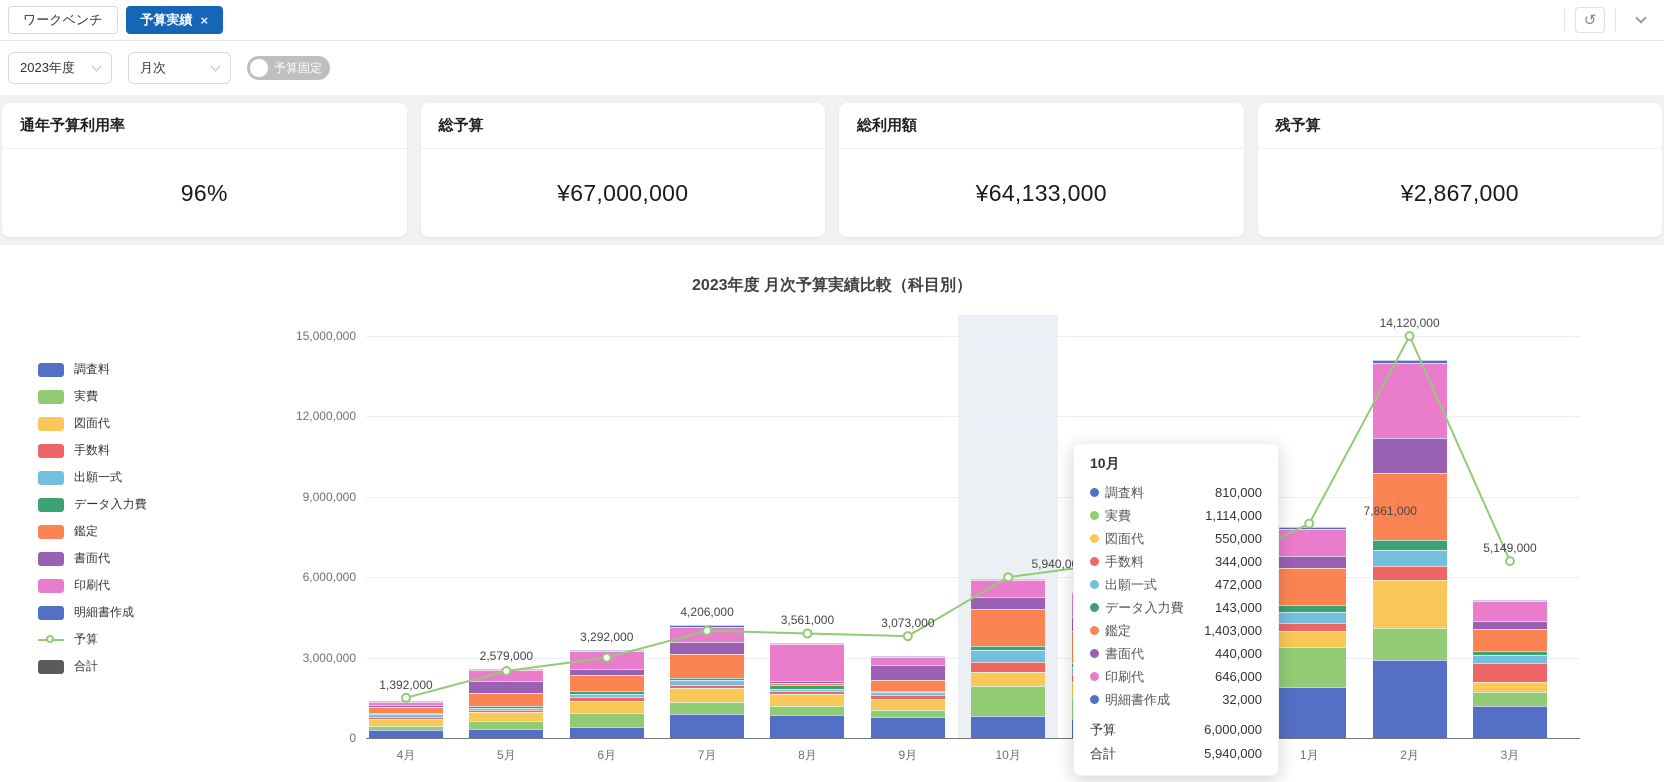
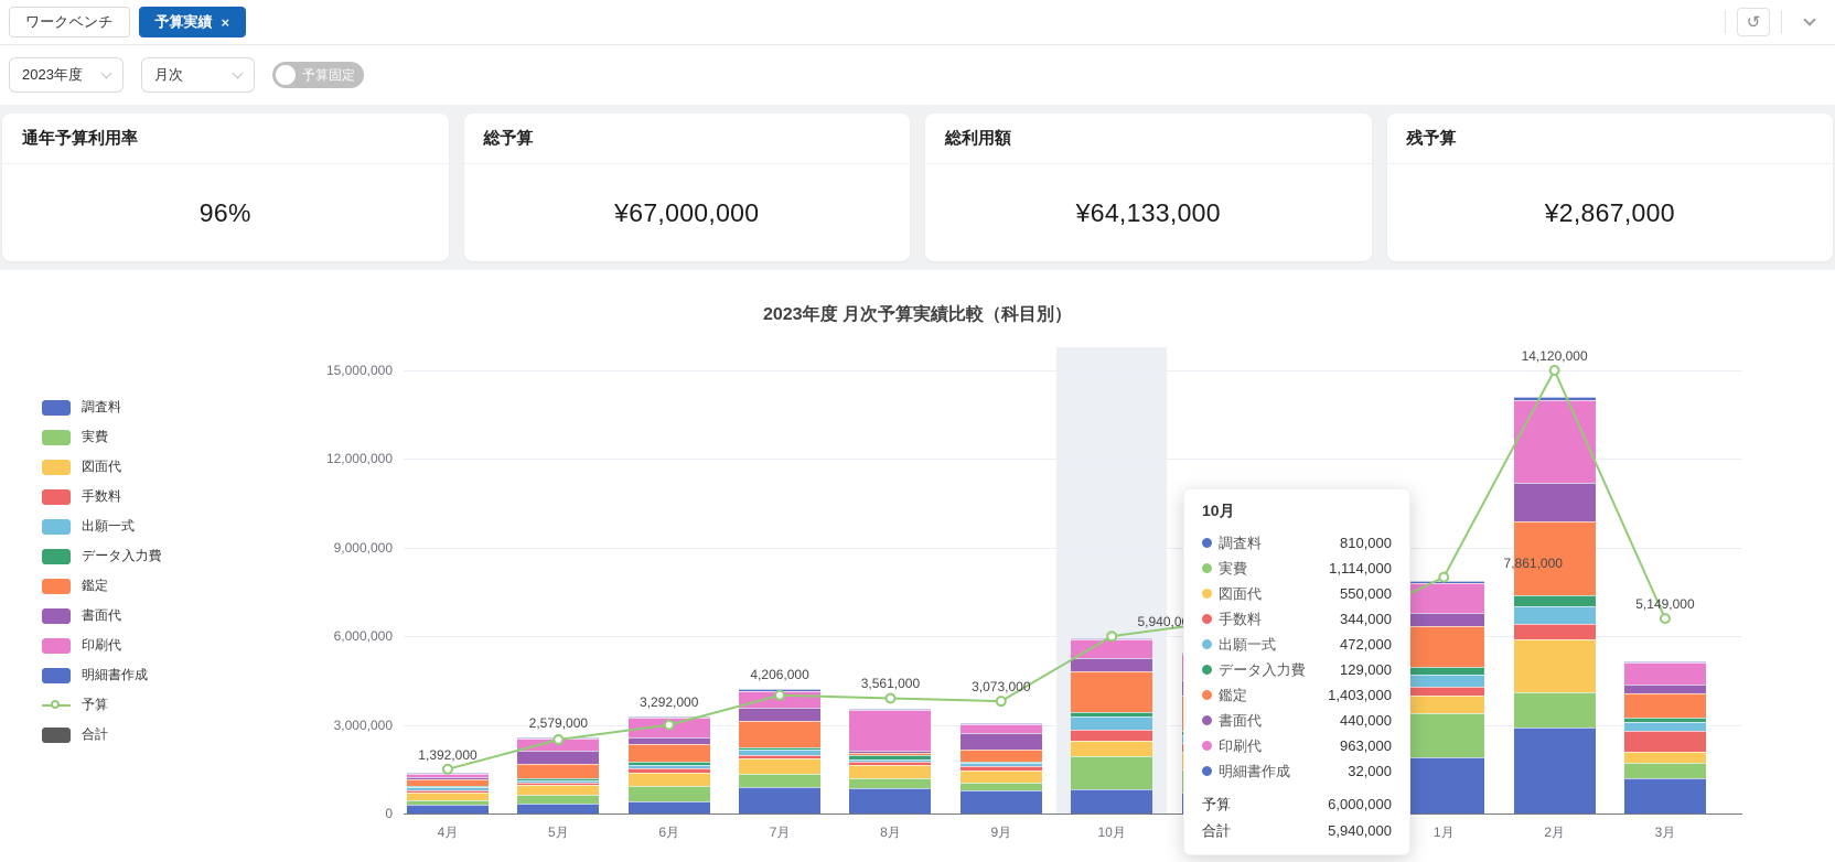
  ワークベンチ
  予算実績
  ×
  ↺
  2023年度
  月次
  予算固定
  通年予算利用率
  96%
  総予算
  ¥67,000,000
  総利用額
  ¥64,133,000
  残予算
  ¥2,867,000
  2023年度 月次予算実績比較（科目別）
  調査料
  実費
  図面代
  手数料
  出願一式
  データ入力費
  鑑定
  書面代
  印刷代
  明細書作成
  予算
  合計
  0
  3,000,000
  6,000,000
  9,000,000
  12,000,000
  15,000,000
  4月
  5月
  6月
  7月
  8月
  9月
  10月
  1月
  2月
  3月
  1,392,000
  2,579,000
  3,292,000
  4,206,000
  3,561,000
  3,073,000
  5,940,0
  7,861,000
  14,120,000
  5,149,000
  10月
  調査料
  810,000
  実費
  1,114,000
  図面代
  550,000
  手数料
  344,000
  出願一式
  472,000
  データ入力費
- 143,000
+ 129,000
  鑑定
  1,403,000
  書面代
  440,000
  印刷代
- 646,000
+ 963,000
  明細書作成
  32,000
  予算
  6,000,000
  合計
  5,940,000
